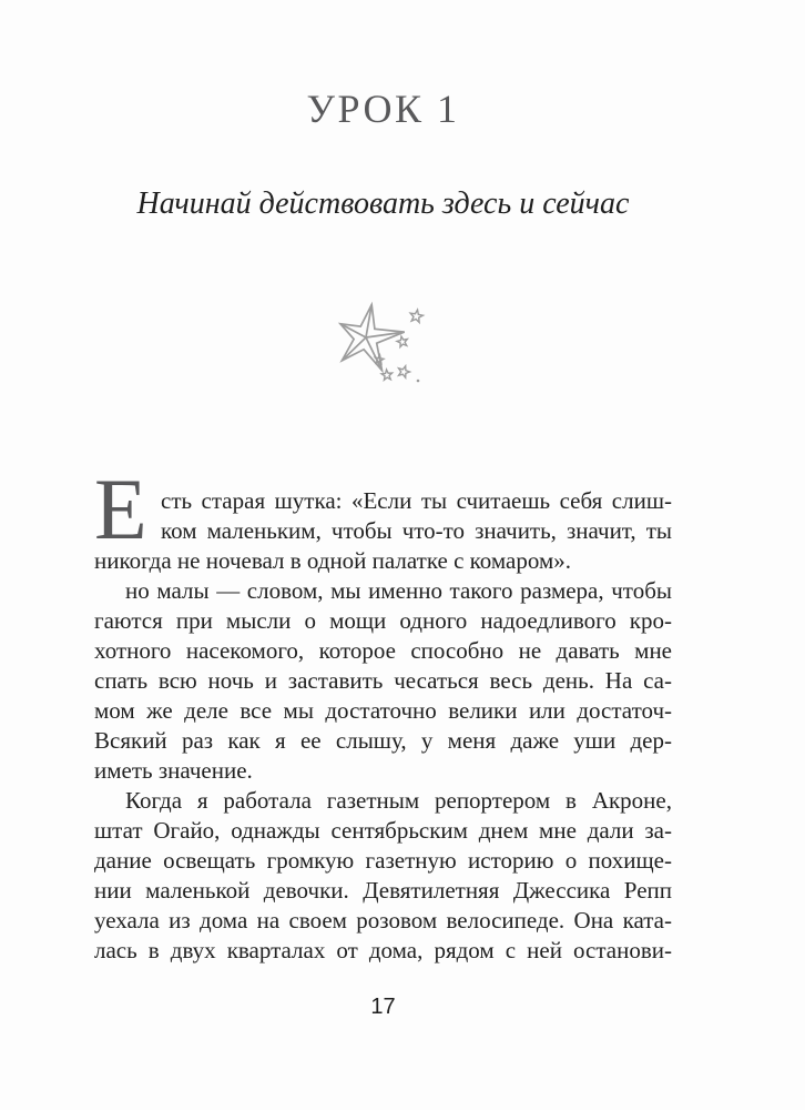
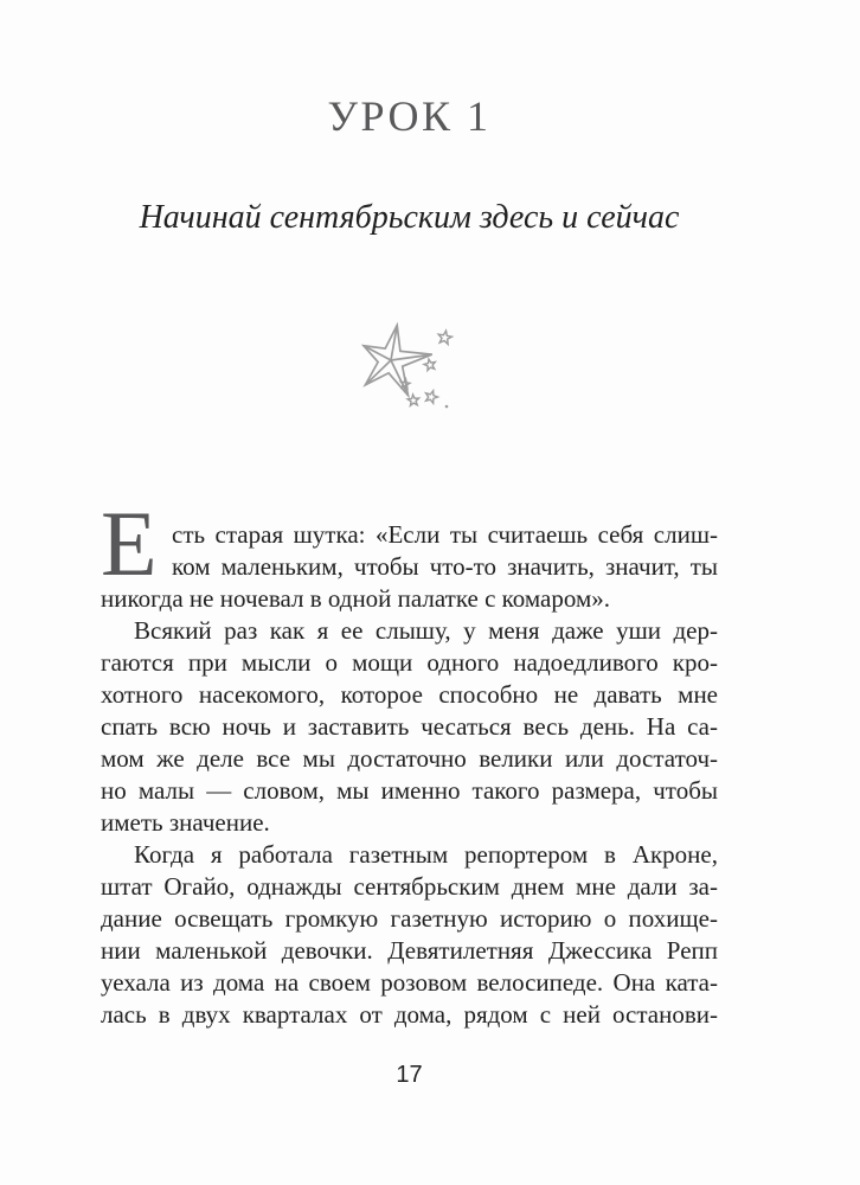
  УРОК 1
- Начинай действовать здесь и сейчас
+ Начинай сентябрьским здесь и сейчас
  Е
  сть старая шутка: «Если ты считаешь себя слиш-
  ком маленьким, чтобы что-то значить, значит, ты
  никогда не ночевал в одной палатке с комаром».
- но малы — словом, мы именно такого размера, чтобы
+ Всякий раз как я ее слышу, у меня даже уши дер-
  гаются при мысли о мощи одного надоедливого кро-
  хотного насекомого, которое способно не давать мне
  спать всю ночь и заставить чесаться весь день. На са-
  мом же деле все мы достаточно велики или достаточ-
- Всякий раз как я ее слышу, у меня даже уши дер-
+ но малы — словом, мы именно такого размера, чтобы
  иметь значение.
  Когда я работала газетным репортером в Акроне,
  штат Огайо, однажды сентябрьским днем мне дали за-
  дание освещать громкую газетную историю о похище-
  нии маленькой девочки. Девятилетняя Джессика Репп
  уехала из дома на своем розовом велосипеде. Она ката-
  лась в двух кварталах от дома, рядом с ней останови-
  17
